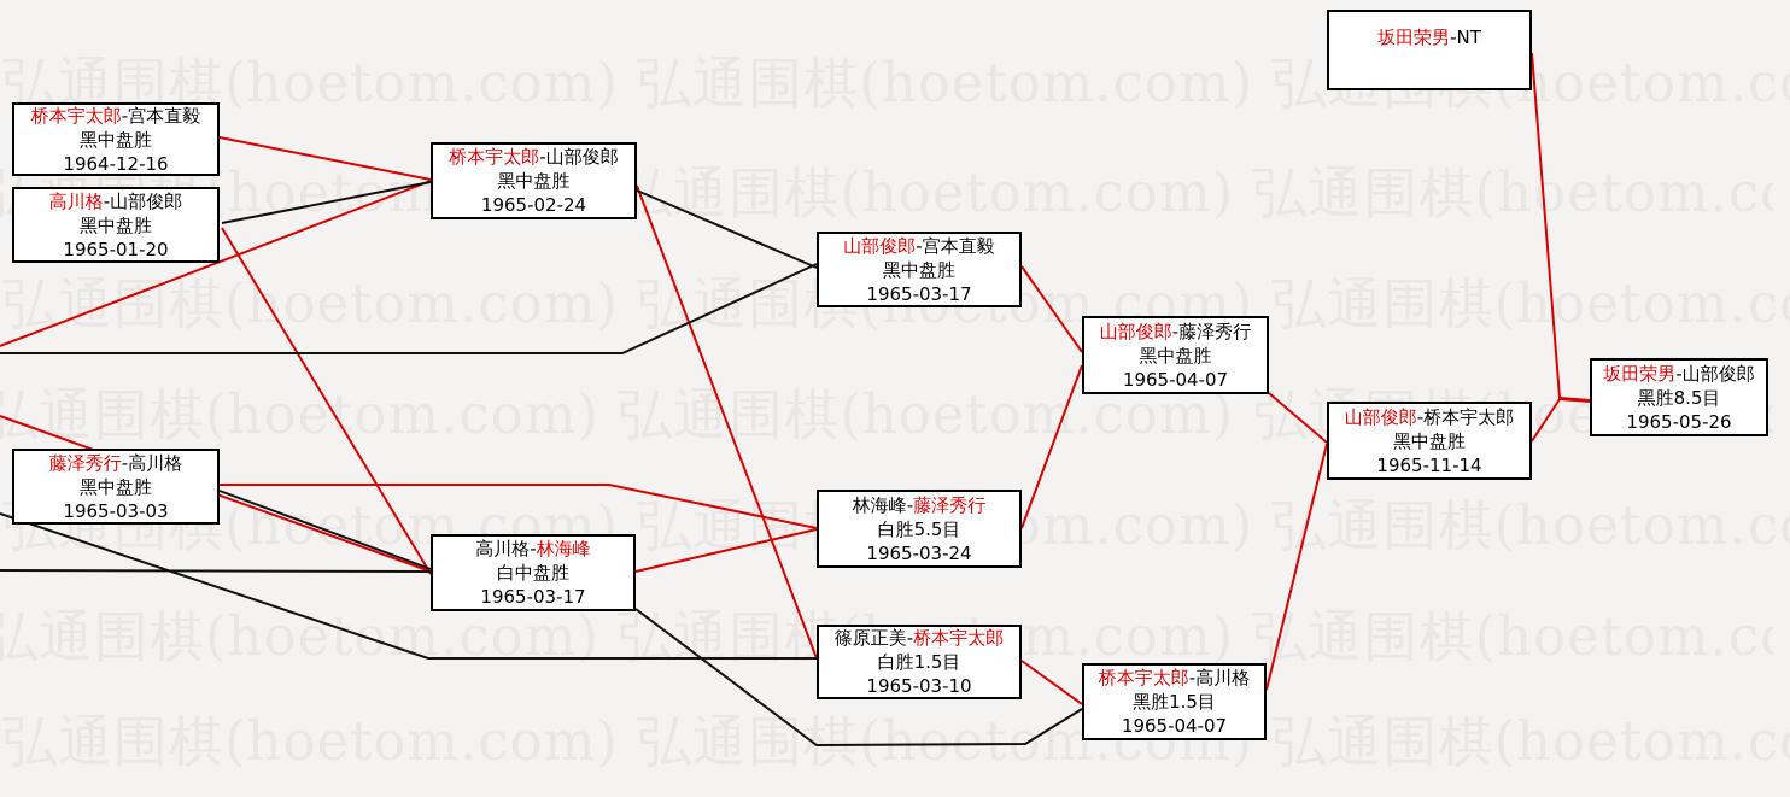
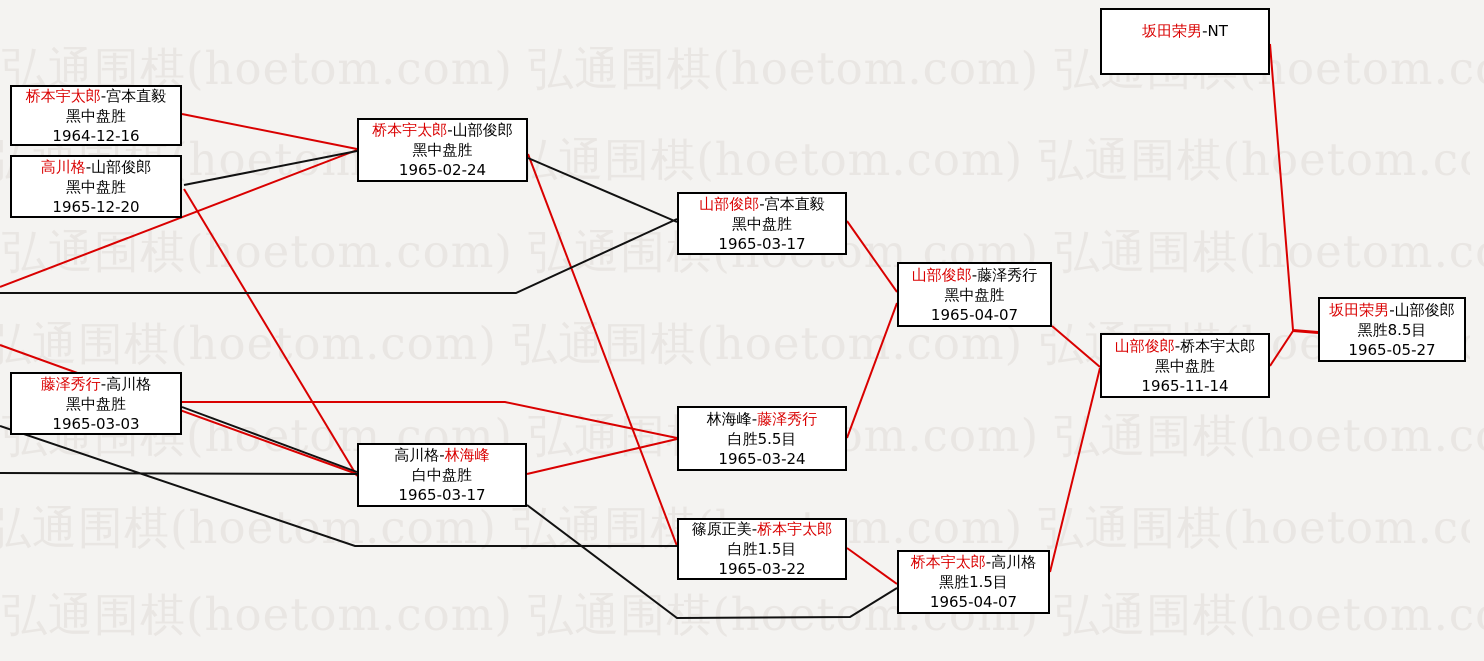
  弘通围棋(hoetom.com) 弘通围棋(hoetom.com) 弘oetom.c
  弘hoetom 弘通围棋(hoetom.com) 弘通围棋(hoetom.c
  弘通围棋(hoetom.com) 弘通围om.com) 弘通围棋(hoetom.c
  弘通围棋(hoetom.com) 弘通围棋(hoetom.com) 弘e
  通围棋(hetom.com) 弘通围om.com) 弘通围棋(hoetom.c
  弘通围棋(hoetom.com) 弘通围棋m.com)通围棋(hoetom.c
  弘通围棋(hoetom.com) 弘通围棋(hoetom.com) 弘通围棋(hoetom.c
  桥本宇太郎-宫本直毅
  黑中盘胜
  1964-12-16
  高川格-山部俊郎
  黑中盘胜
- 1965-01-20
+ 1965-12-20
  桥本宇太郎-山部俊郎
  黑中盘胜
  1965-02-24
  山部俊郎-宫本直毅
  黑中盘胜
  1965-03-17
  山部俊郎-藤泽秀行
  黑中盘胜
  1965-04-07
  藤泽秀行-高川格
  黑中盘胜
  1965-03-03
  高川格-林海峰
  白中盘胜
  1965-03-17
  林海峰-藤泽秀行
  白胜5.5目
  1965-03-24
  篠原正美-桥本宇太郎
  白胜1.5目
- 1965-03-10
+ 1965-03-22
  桥本宇太郎-高川格
  黑胜1.5目
  1965-04-07
  山部俊郎-桥本宇太郎
  黑中盘胜
  1965-11-14
  坂田荣男-NT
  坂田荣男-山部俊郎
  黑胜8.5目
- 1965-05-26
+ 1965-05-27
